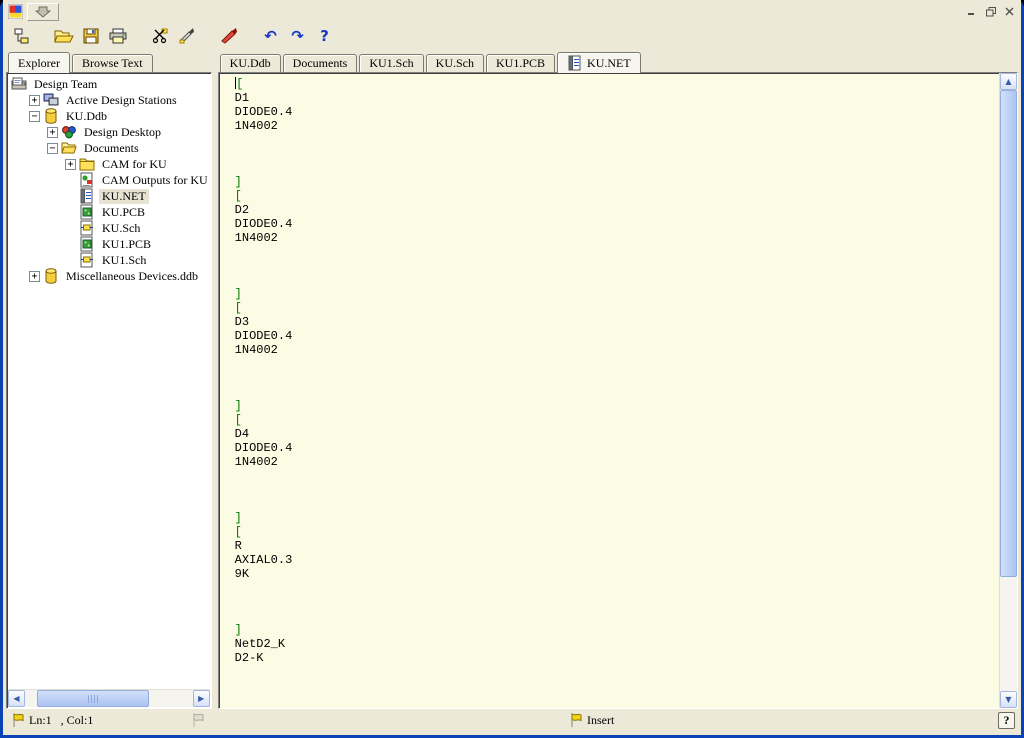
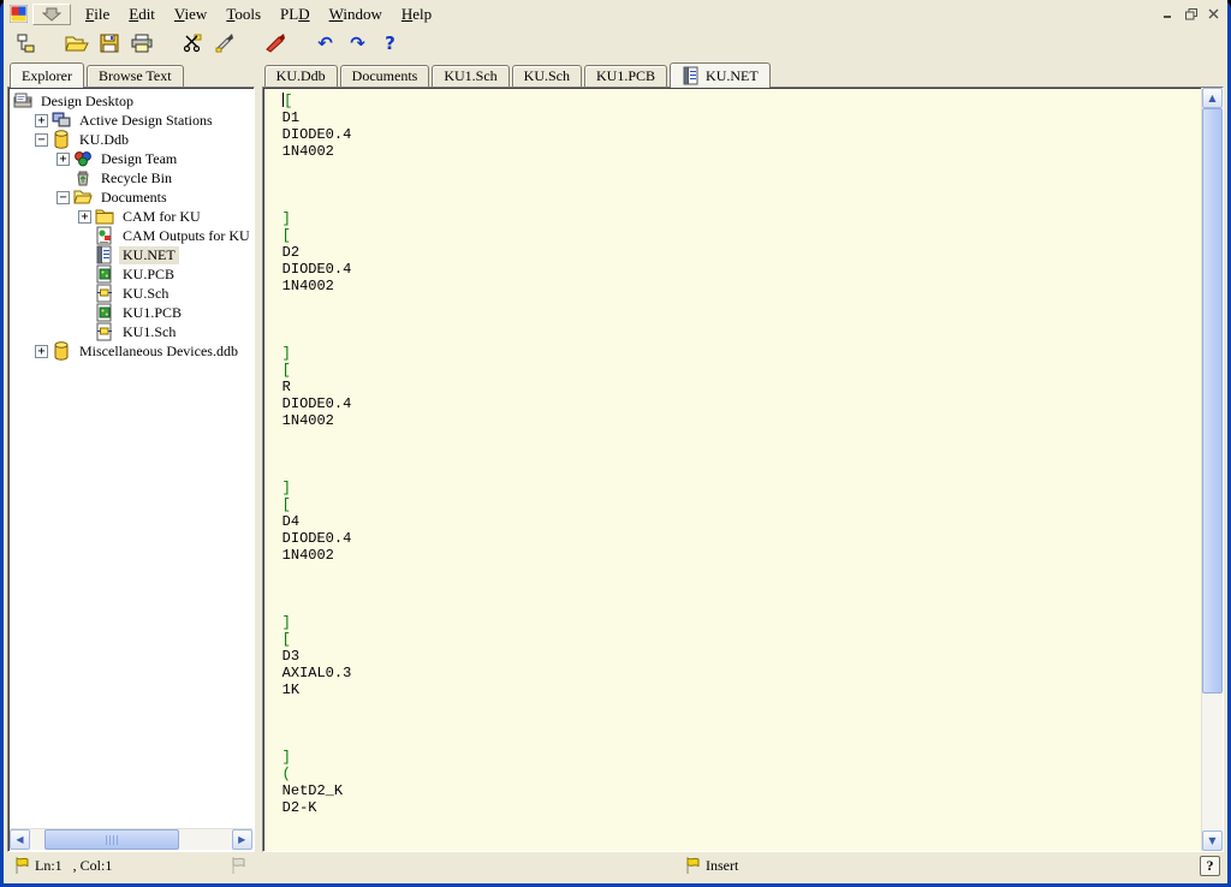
+ File
+ Edit
+ View
+ Tools
+ PLD
+ Window
+ Help
  ↶
  ↷
  ?
  Explorer
  Browse Text
- Design Team
+ Design Desktop
  +
  Active Design Stations
  −
  KU.Ddb
  +
- Design Desktop
+ Design Team
+ Recycle Bin
  −
  Documents
  +
  CAM for KU
  CAM Outputs for KU
  KU.NET
  KU.PCB
  KU.Sch
  KU1.PCB
  KU1.Sch
  +
  Miscellaneous Devices.ddb
  ◀
  ▶
  KU.Ddb
  Documents
  KU1.Sch
  KU.Sch
  KU1.PCB
  KU.NET
  [
  D1
  DIODE0.4
  1N4002
  ]
  [
  D2
  DIODE0.4
  1N4002
  ]
  [
- D3
+ R
  DIODE0.4
  1N4002
  ]
  [
  D4
  DIODE0.4
  1N4002
  ]
  [
- R
+ D3
  AXIAL0.3
- 9K
+ 1K
  ]
+ (
  NetD2_K
  D2-K
  ▲
  ▼
  Ln:1 , Col:1
  Insert
  ?
